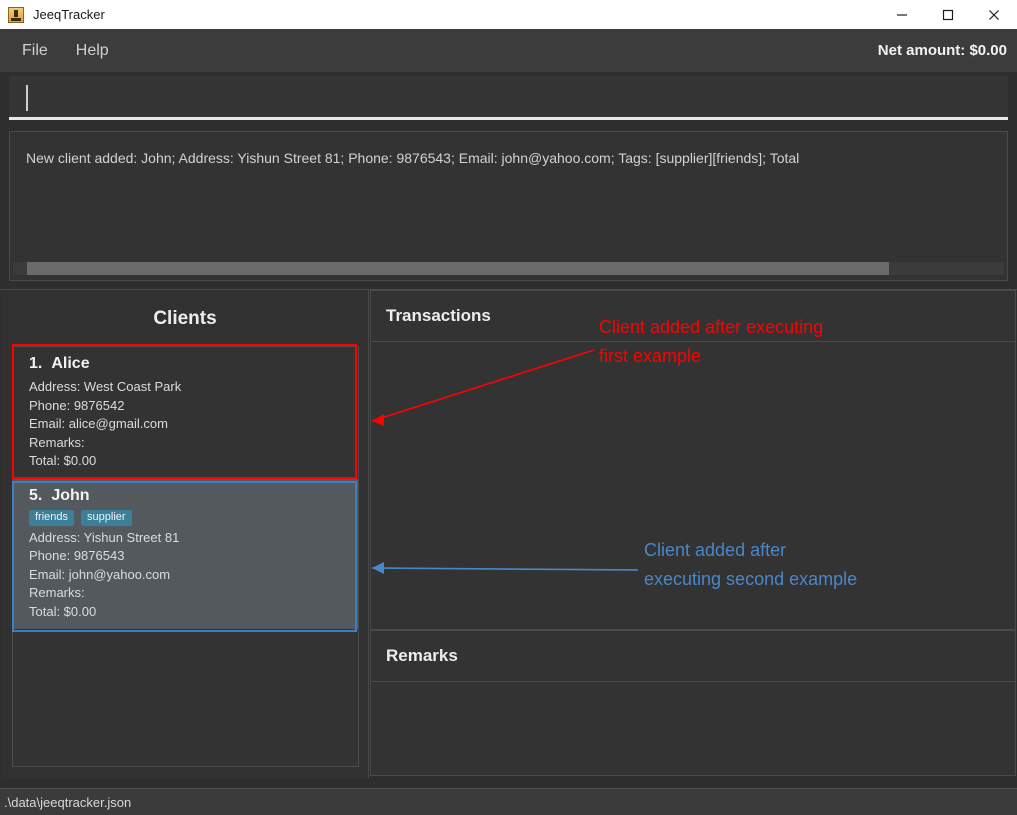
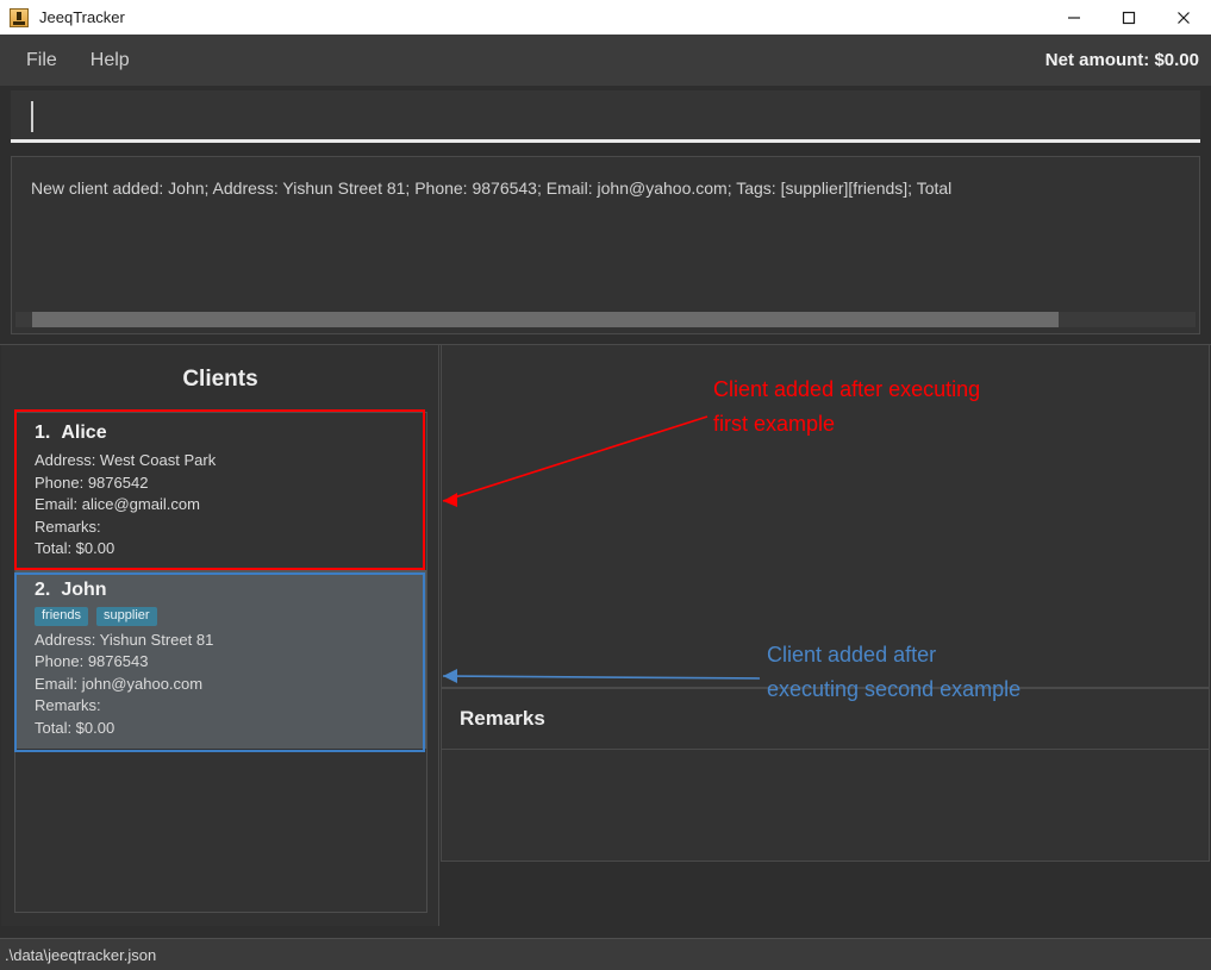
  JeeqTracker
  File
  Help
  Net amount: $0.00
  New client added: John; Address: Yishun Street 81; Phone: 9876543; Email: john@yahoo.com; Tags: [supplier][friends]; Total
  Clients
  1. Alice
  Address: West Coast Park
  Phone: 9876542
  Email: alice@gmail.com
  Remarks:
  Total: $0.00
- 5. John
+ 2. John
  friends
  supplier
  Address: Yishun Street 81
  Phone: 9876543
  Email: john@yahoo.com
  Remarks:
  Total: $0.00
- Transactions
  Remarks
  .\data\jeeqtracker.json
  Client added after executing
  first example
  Client added after
  executing second example
